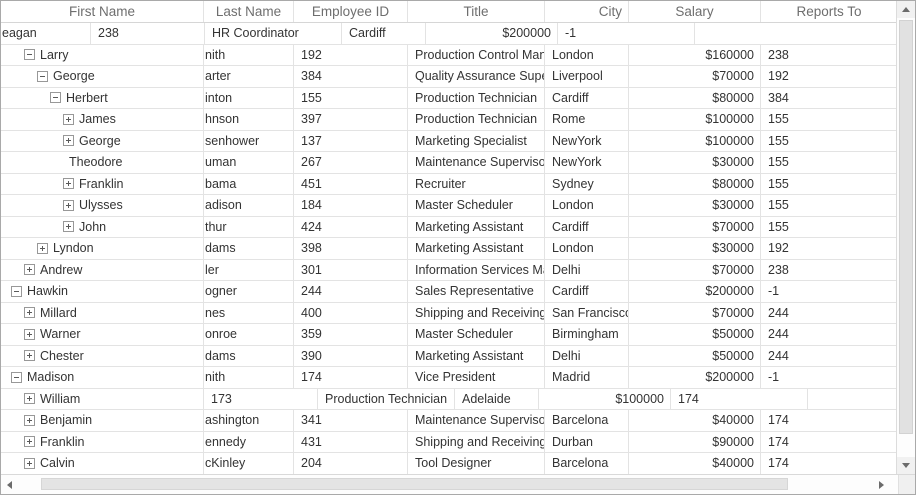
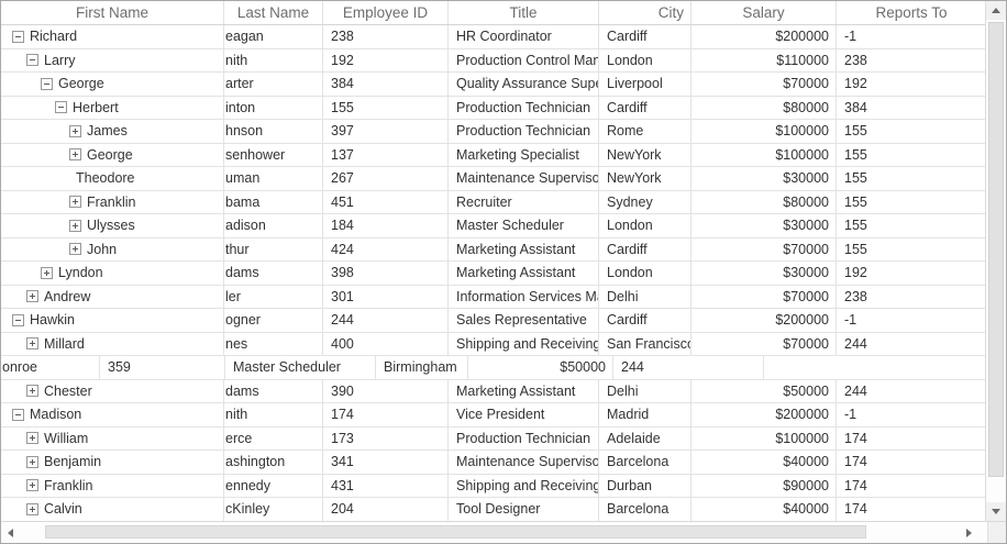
  First Name
  Last Name
  Employee ID
  Title
  City
  Salary
  Reports To
+ Richard
  eagan
  238
  HR Coordinator
  Cardiff
  $200000
  -1
  Larry
  nith
  192
  Production Control Man
  London
- $160000
+ $110000
  238
  George
  arter
  384
  Quality Assurance Sup
  Liverpool
  $70000
  192
  Herbert
  inton
  155
  Production Technician
  Cardiff
  $80000
  384
  James
  hnson
  397
  Production Technician
  Rome
  $100000
  155
  George
  senhower
  137
  Marketing Specialist
  NewYork
  $100000
  155
  Theodore
  uman
  267
  Maintenance Superviso
  NewYork
  $30000
  155
  Franklin
  bama
  451
  Recruiter
  Sydney
  $80000
  155
  Ulysses
  adison
  184
  Master Scheduler
  London
  $30000
  155
  John
  thur
  424
  Marketing Assistant
  Cardiff
  $70000
  155
  Lyndon
  dams
  398
  Marketing Assistant
  London
  $30000
  192
  Andrew
  ler
  301
  Information Services M
  Delhi
  $70000
  238
  Hawkin
  ogner
  244
  Sales Representative
  Cardiff
  $200000
  -1
  Millard
  nes
  400
  Shipping and Receiving
  San Francisc
  $70000
  244
- Warner
  onroe
  359
  Master Scheduler
  Birmingham
  $50000
  244
  Chester
  dams
  390
  Marketing Assistant
  Delhi
  $50000
  244
  Madison
  nith
  174
  Vice President
  Madrid
  $200000
  -1
  William
+ erce
  173
  Production Technician
  Adelaide
  $100000
  174
  Benjamin
  ashington
  341
  Maintenance Superviso
  Barcelona
  $40000
  174
  Franklin
  ennedy
  431
  Shipping and Receiving
  Durban
  $90000
  174
  Calvin
  cKinley
  204
  Tool Designer
  Barcelona
  $40000
  174
